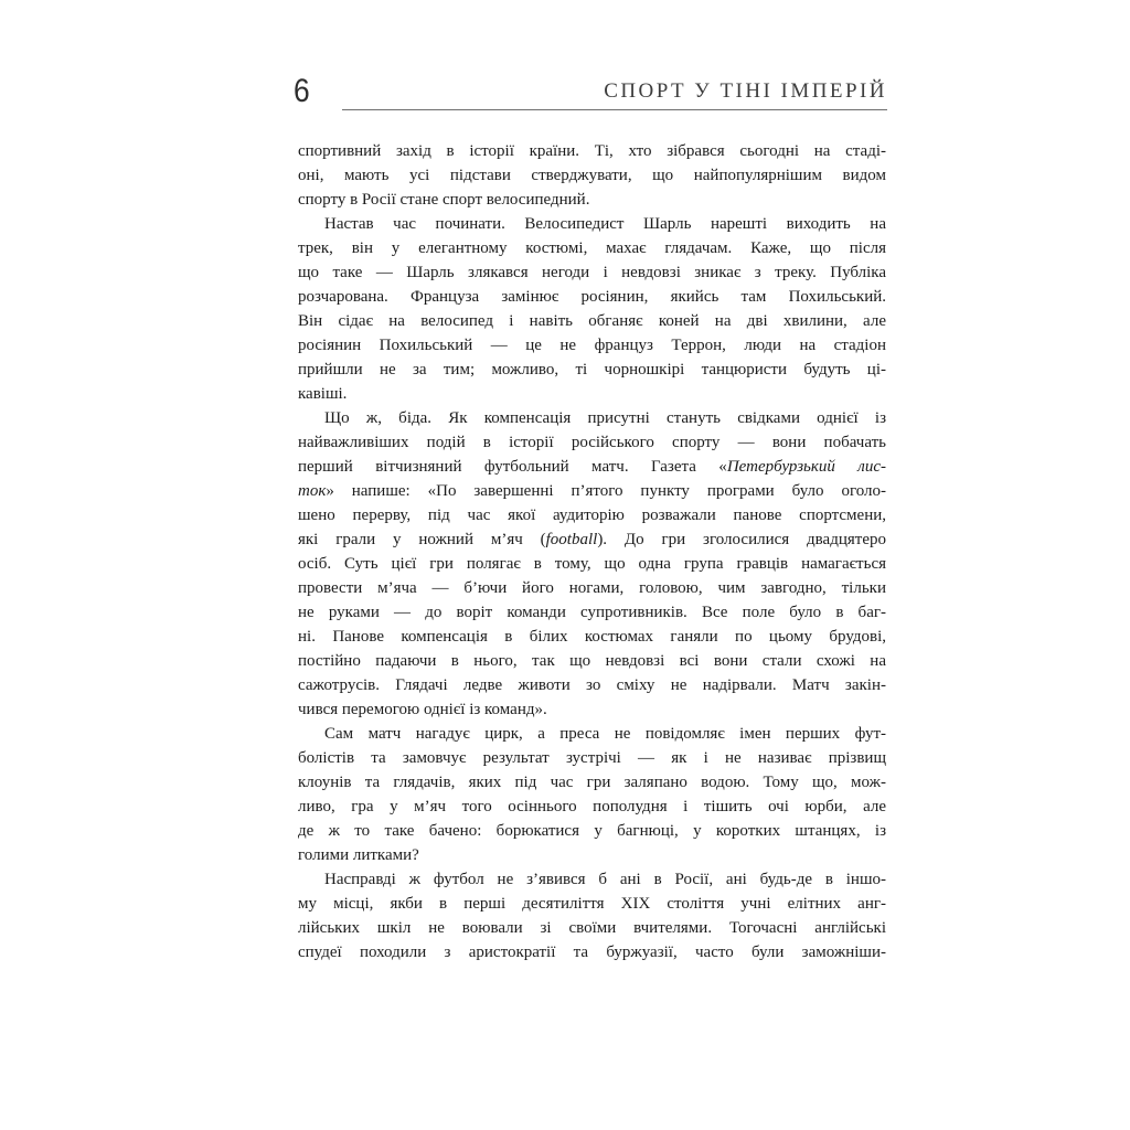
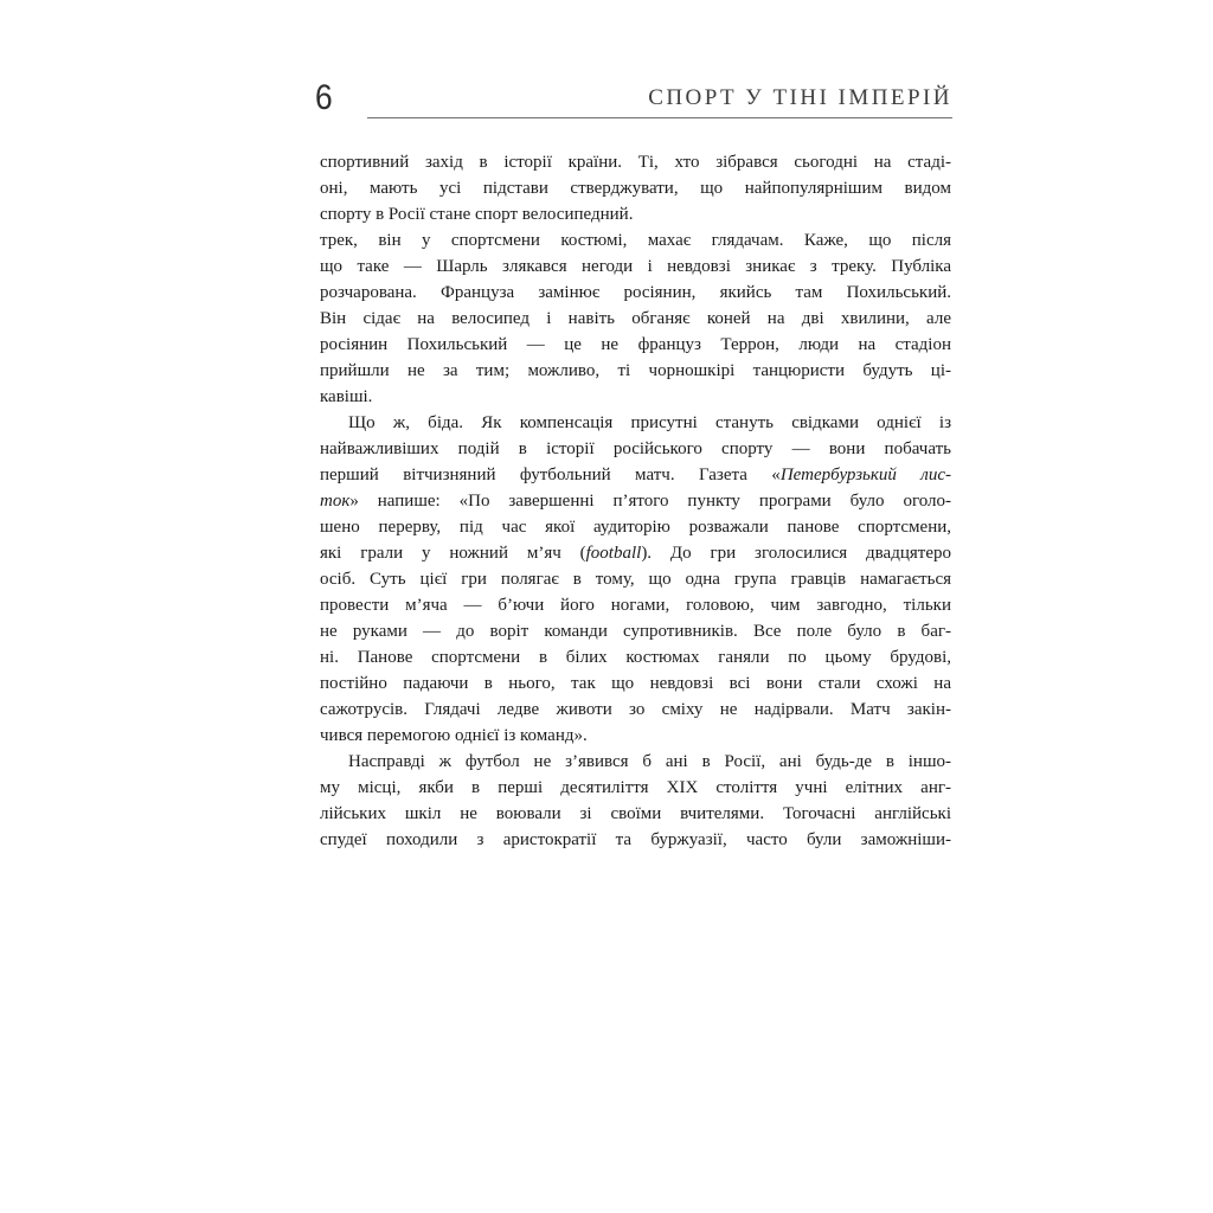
  6
  СПОРТ У ТІНІ ІМПЕРІЙ
  спортивний захід в історії країни. Ті, хто зібрався сьогодні на стаді-
  оні, мають усі підстави стверджувати, що найпопулярнішим видом
  спорту в Росії стане спорт велосипедний.
- Настав час починати. Велосипедист Шарль нарешті виходить на
- трек, він у елегантному костюмі, махає глядачам. Каже, що після
+ трек, він у спортсмени костюмі, махає глядачам. Каже, що після
  що таке — Шарль злякався негоди і невдовзі зникає з треку. Публіка
  розчарована. Француза замінює росіянин, якийсь там Похильський.
  Він сідає на велосипед і навіть обганяє коней на дві хвилини, але
  росіянин Похильський — це не француз Террон, люди на стадіон
  прийшли не за тим; можливо, ті чорношкірі танцюристи будуть ці-
  кавіші.
  Що ж, біда. Як компенсація присутні стануть свідками однієї із
  найважливіших подій в історії російського спорту — вони побачать
  перший вітчизняний футбольний матч. Газета «Петербурзький лис-
  ток» напише: «По завершенні п’ятого пункту програми було оголо-
  шено перерву, під час якої аудиторію розважали панове спортсмени,
  які грали у ножний м’яч (football). До гри зголосилися двадцятеро
  осіб. Суть цієї гри полягає в тому, що одна група гравців намагається
  провести м’яча — б’ючи його ногами, головою, чим завгодно, тільки
  не руками — до воріт команди супротивників. Все поле було в баг-
- ні. Панове компенсація в білих костюмах ганяли по цьому брудові,
+ ні. Панове спортсмени в білих костюмах ганяли по цьому брудові,
  постійно падаючи в нього, так що невдовзі всі вони стали схожі на
  сажотрусів. Глядачі ледве животи зо сміху не надірвали. Матч закін-
  чився перемогою однієї із команд».
- Сам матч нагадує цирк, а преса не повідомляє імен перших фут-
- болістів та замовчує результат зустрічі — як і не називає прізвищ
- клоунів та глядачів, яких під час гри заляпано водою. Тому що, мож-
- ливо, гра у м’яч того осіннього пополудня і тішить очі юрби, але
- де ж то таке бачено: борюкатися у багнюці, у коротких штанцях, із
- голими литками?
  Насправді ж футбол не з’явився б ані в Росії, ані будь-де в іншо-
  му місці, якби в перші десятиліття XIX століття учні елітних анг-
  лійських шкіл не воювали зі своїми вчителями. Тогочасні англійські
  спудеї походили з аристократії та буржуазії, часто були заможніши-
